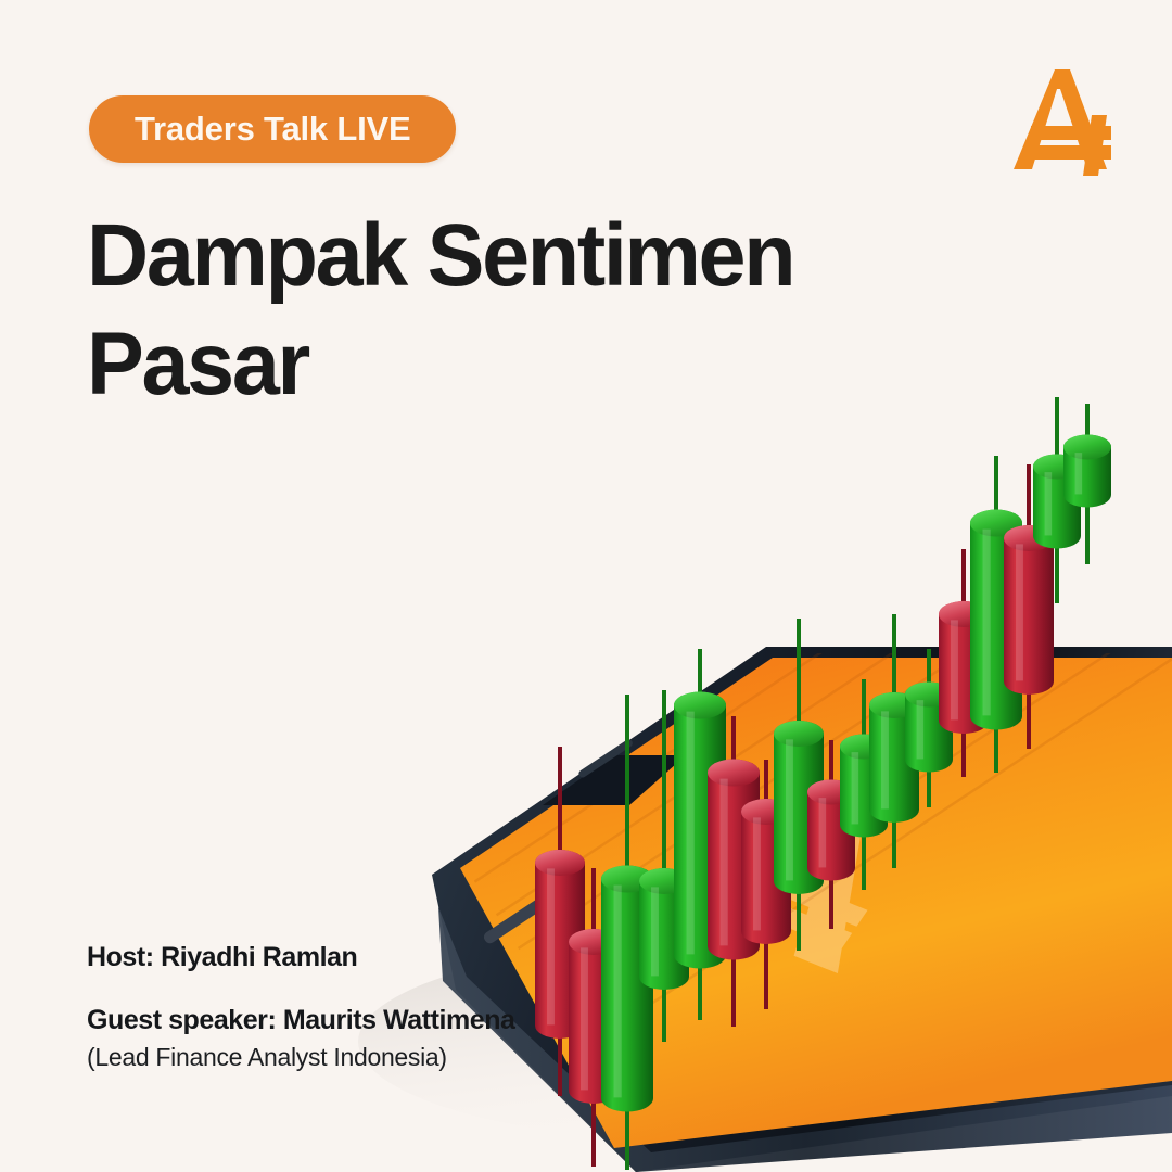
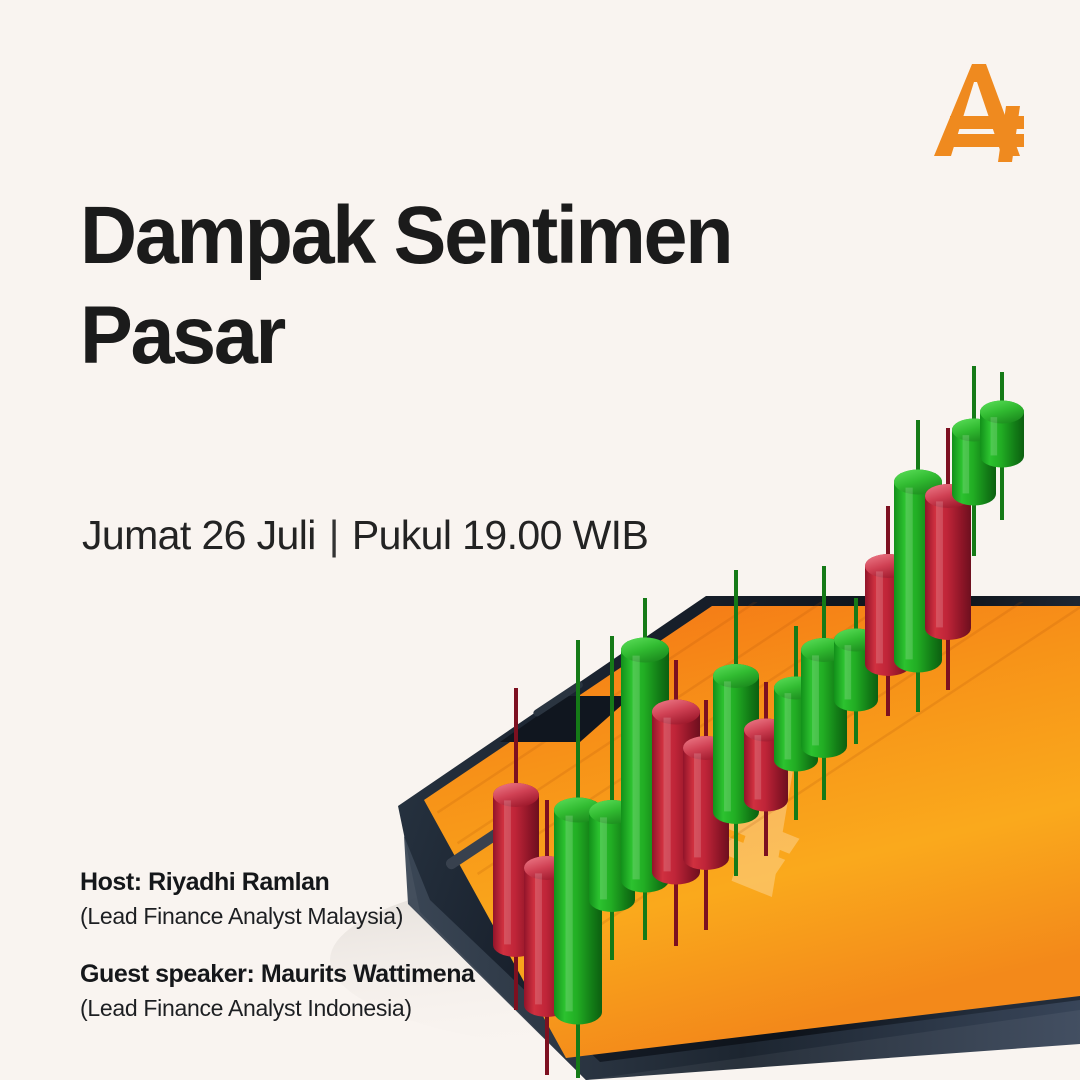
- Traders Talk LIVE
  Dampak Sentimen
  Pasar
+ Jumat 26 Juli
+ |
+ Pukul 19.00 WIB
  Host: Riyadhi Ramlan
+ (Lead Finance Analyst Malaysia)
  Guest speaker: Maurits Wattimena
  (Lead Finance Analyst Indonesia)
